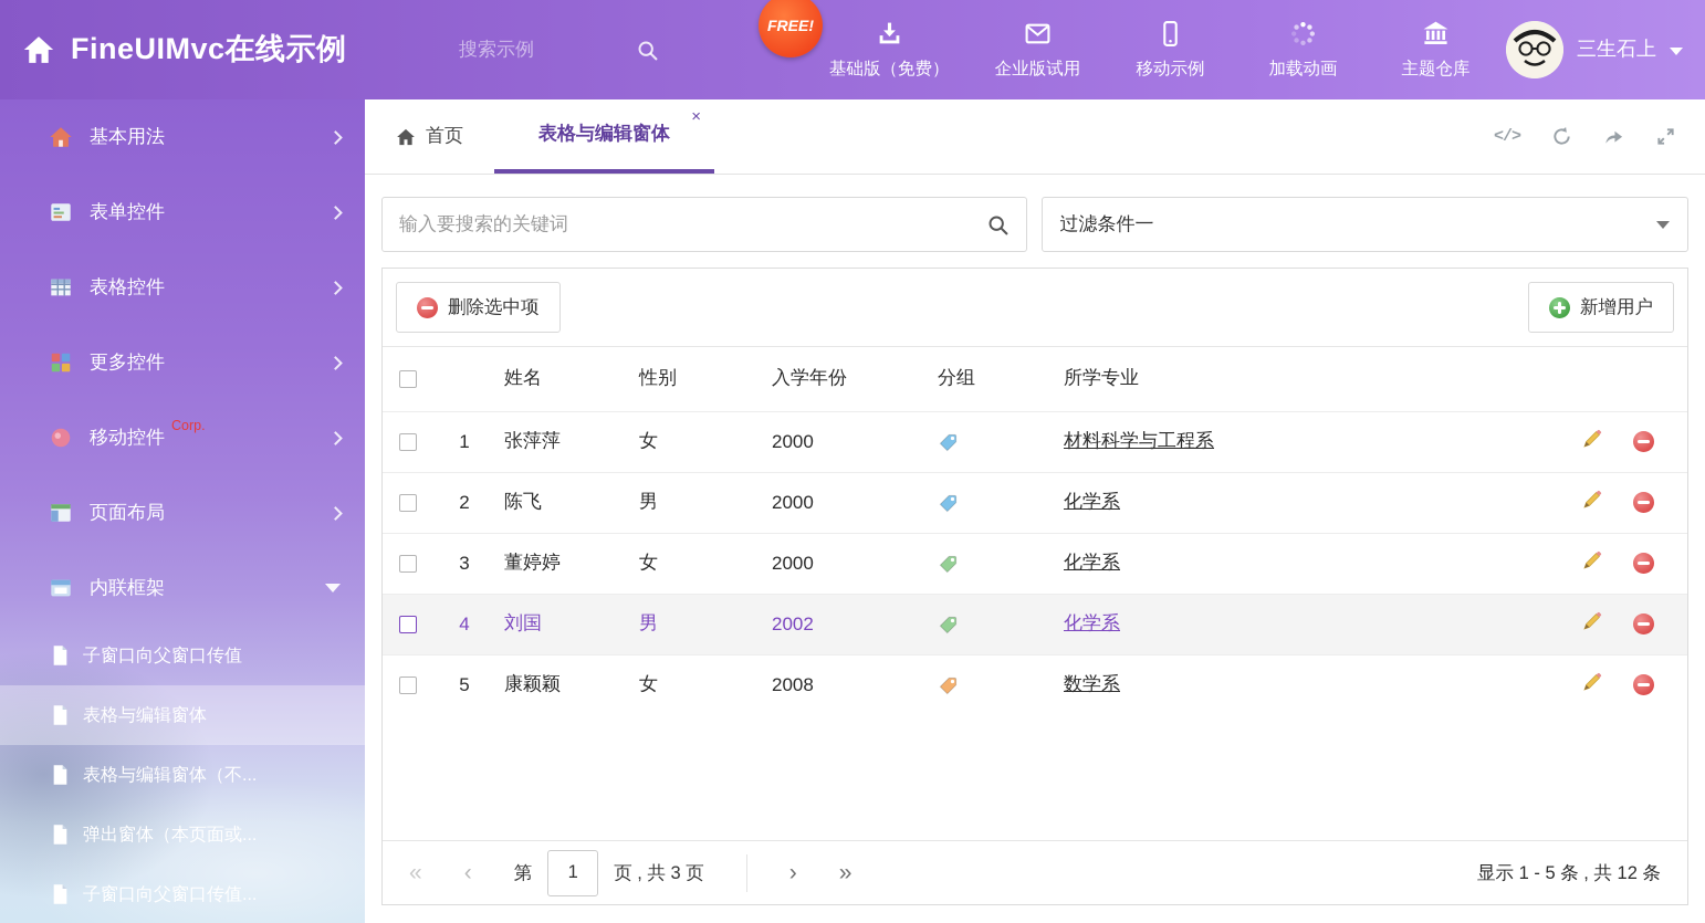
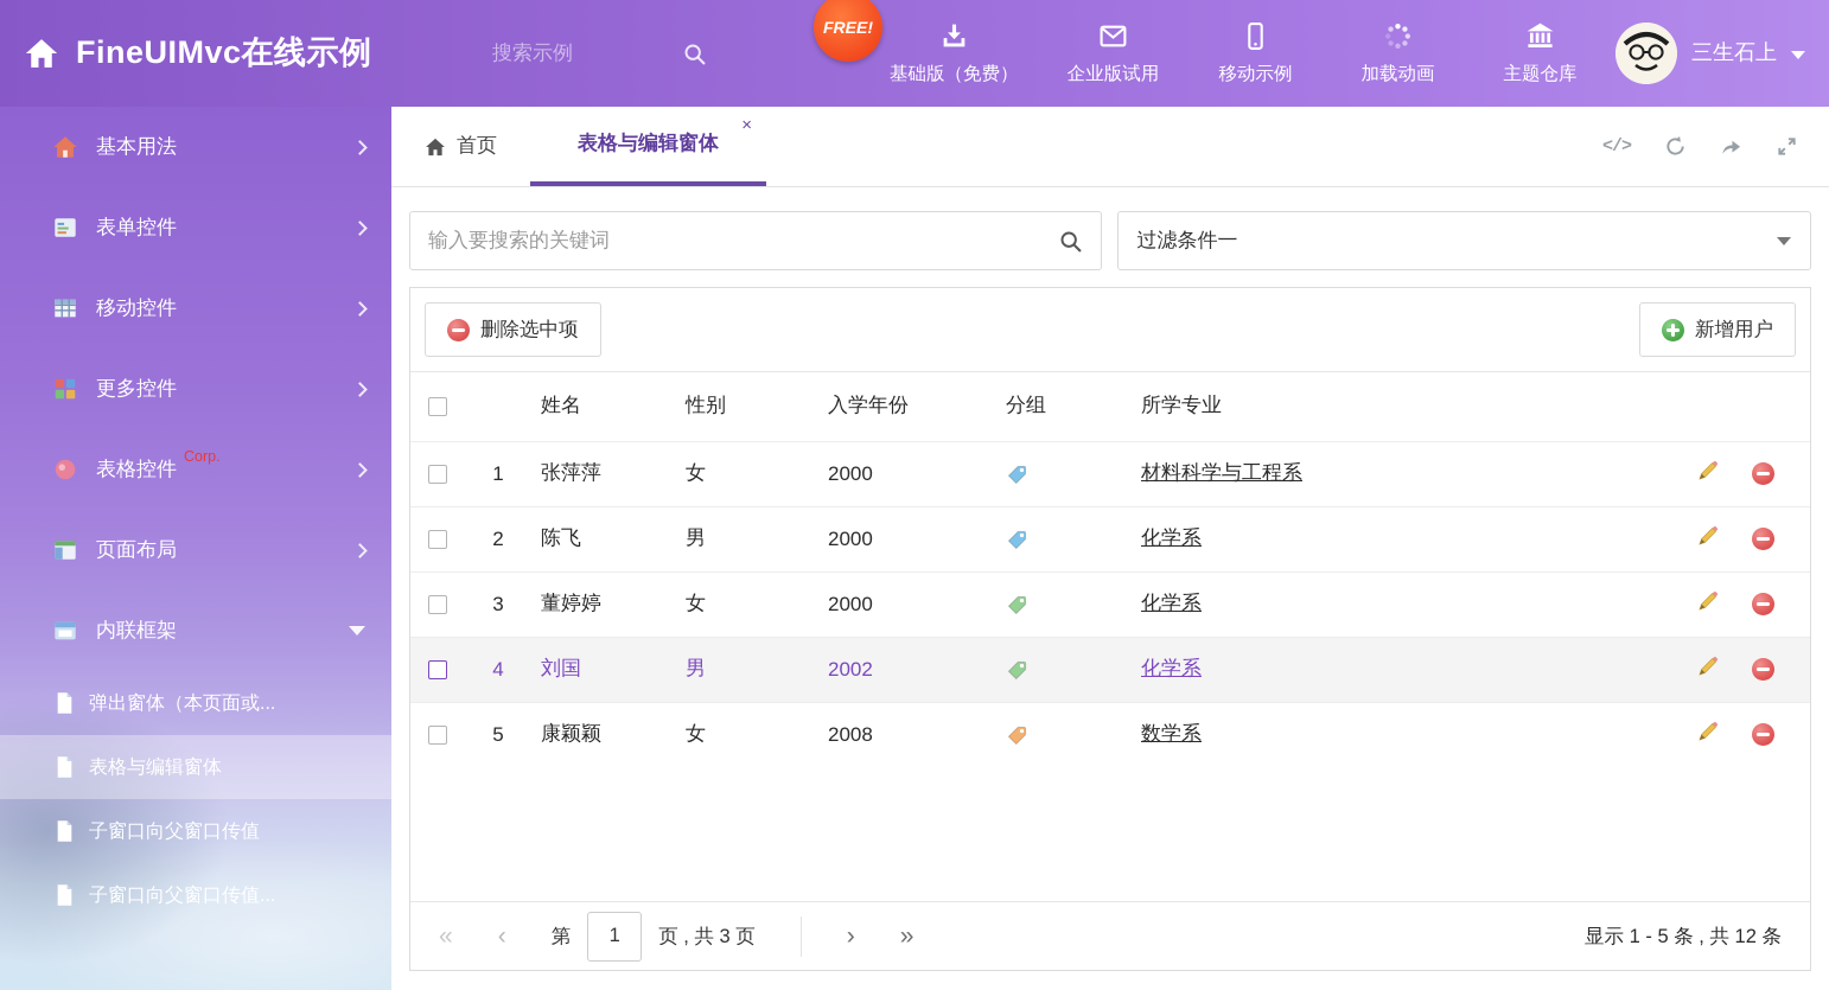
  FineUIMvc在线示例
  搜索示例
  FREE!
  基础版（免费）
  企业版试用
  移动示例
  加载动画
  主题仓库
  三生石上
  基本用法
  表单控件
- 表格控件
+ 移动控件
  更多控件
- 移动控件
+ 表格控件
  Corp.
  页面布局
  内联框架
- 子窗口向父窗口传值
+ 弹出窗体（本页面或...
  表格与编辑窗体
- 表格与编辑窗体（不...
- 弹出窗体（本页面或...
+ 子窗口向父窗口传值
  子窗口向父窗口传值...
  首页
  表格与编辑窗体
  ×
  </>
  输入要搜索的关键词
  过滤条件一
  删除选中项
  新增用户
  		姓名	性别	入学年份	分组	所学专业
  	1	张萍萍	女	2000		材料科学与工程系
  	2	陈飞	男	2000		化学系
  	3	董婷婷	女	2000		化学系
  	4	刘国	男	2002		化学系
  	5	康颖颖	女	2008		数学系
  «
  ‹
  第
  1
  页 , 共 3 页
  ›
  »
  显示 1 - 5 条 , 共 12 条
